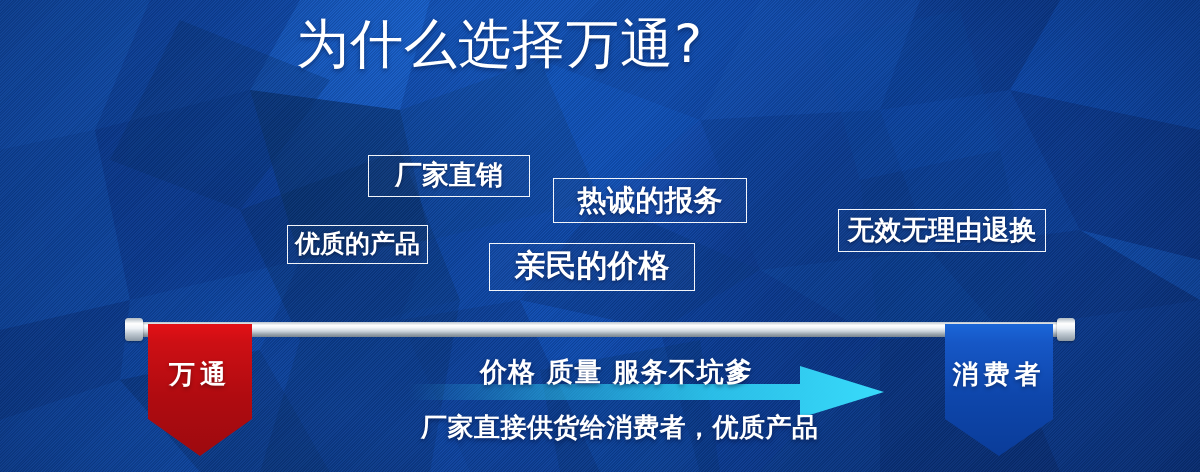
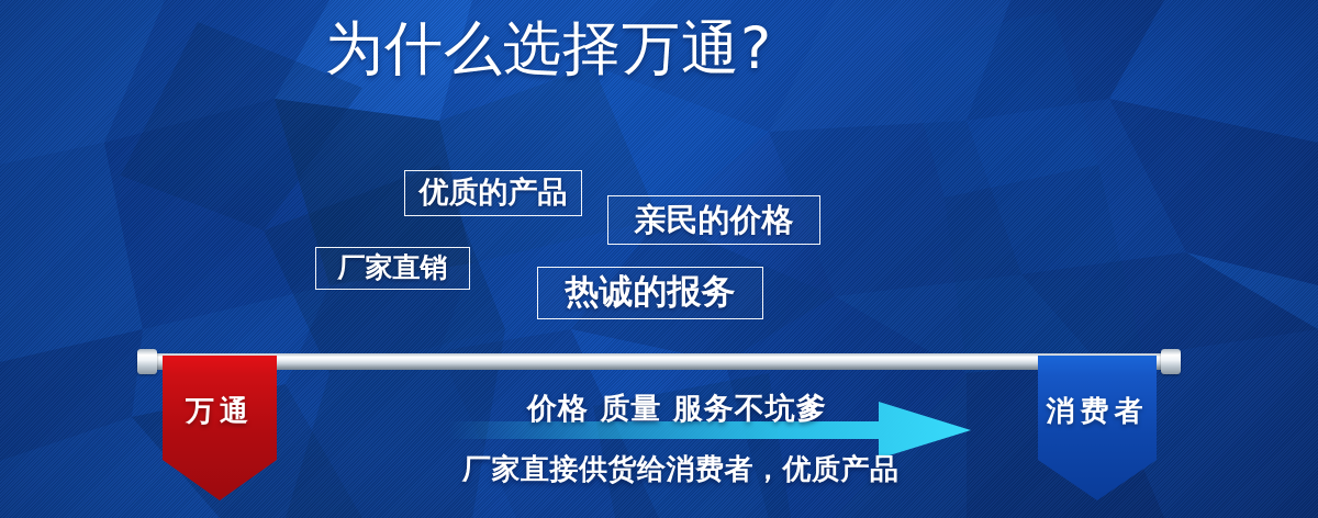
  为什么选择万通?
- 厂家直销
+ 优质的产品
- 热诚的报务
+ 亲民的价格
- 优质的产品
+ 厂家直销
- 亲民的价格
+ 热诚的报务
- 无效无理由退换
  万通
  消费者
  价格 质量 服务不坑爹
  厂家直接供货给消费者，优质产品
